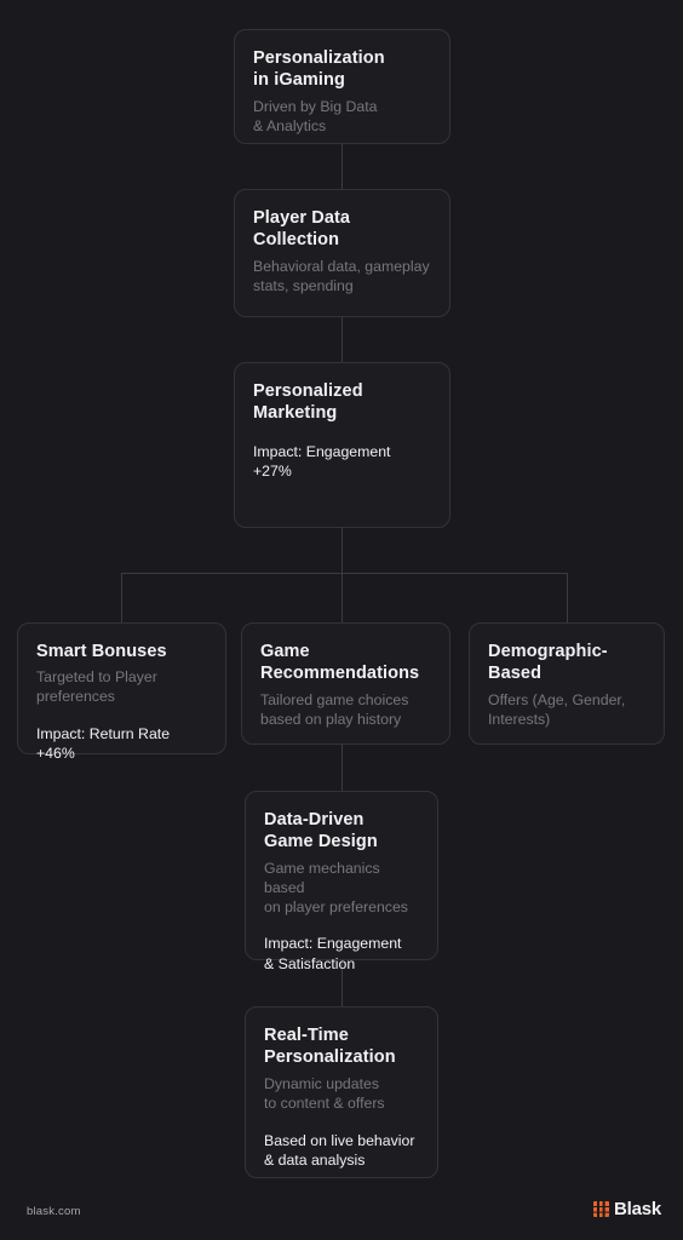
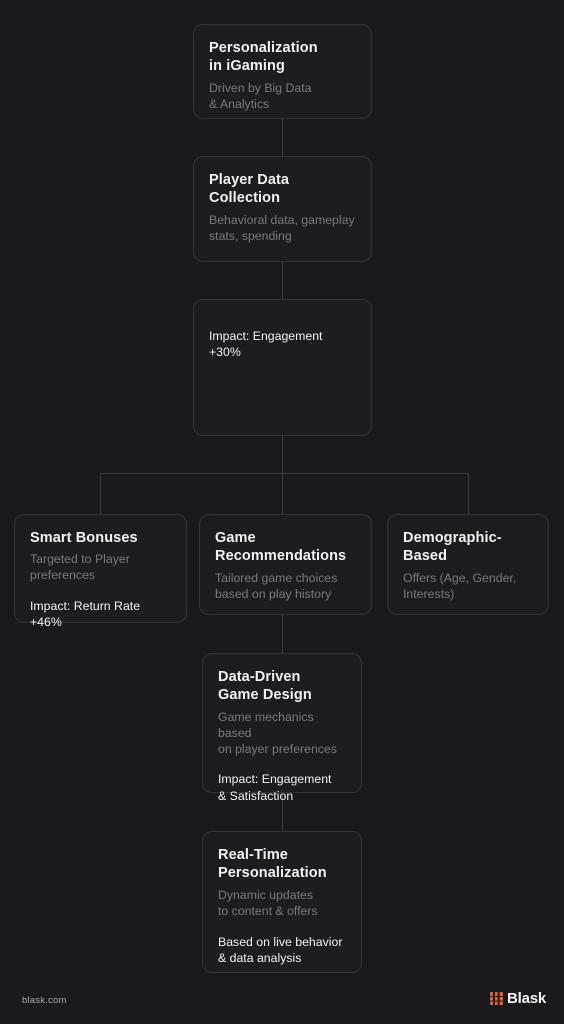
  Personalization
  in iGaming
  Driven by Big Data
  & Analytics
  Player Data
  Collection
  Behavioral data, gameplay
  stats, spending
- Personalized
- Marketing
- Impact: Engagement +27%
+ Impact: Engagement +30%
  Smart Bonuses
  Targeted to Player
  preferences
  Impact: Return Rate +46%
  Game
  Recommendations
  Tailored game choices
  based on play history
  Demographic-
  Based
  Offers (Age, Gender,
  Interests)
  Data-Driven
  Game Design
  Game mechanics based
  on player preferences
  Impact: Engagement
  & Satisfaction
  Real-Time
  Personalization
  Dynamic updates
  to content & offers
  Based on live behavior
  & data analysis
  blask.com
  Blask
